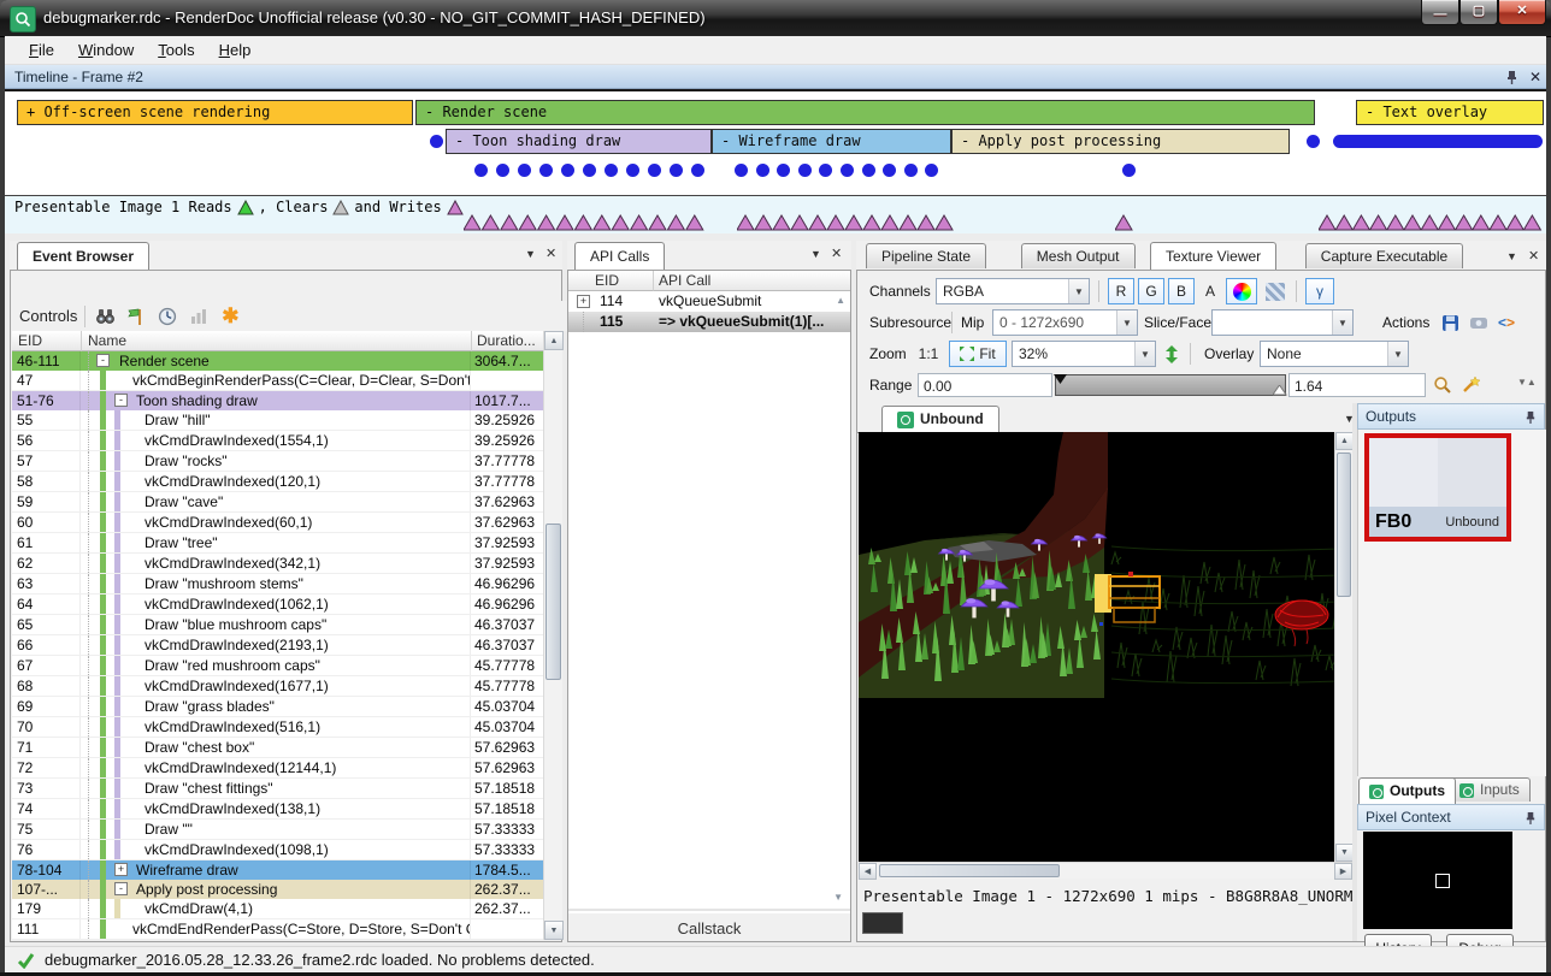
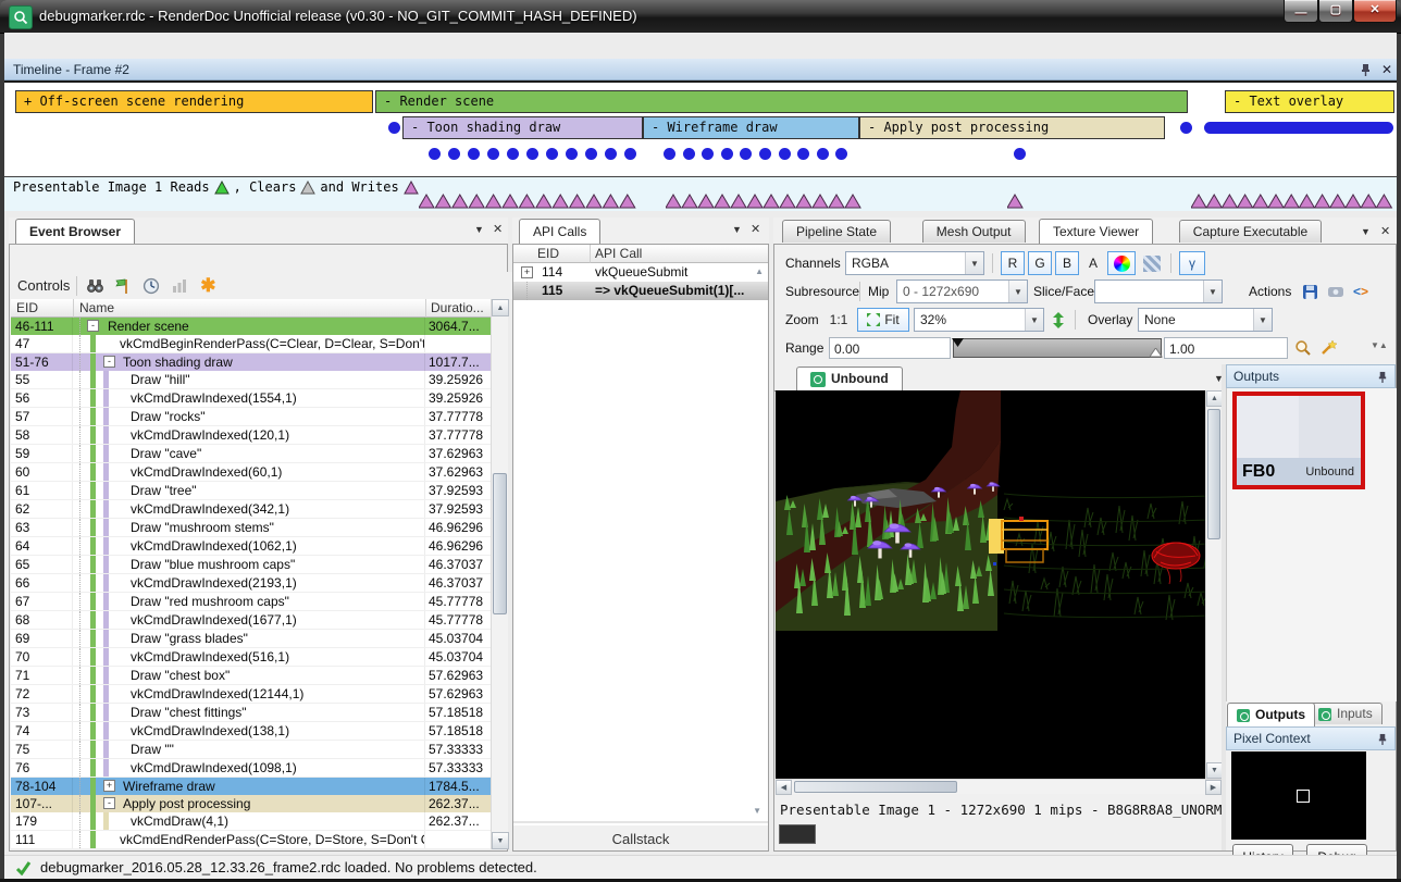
  debugmarker.rdc - RenderDoc Unofficial release (v0.30 - NO_GIT_COMMIT_HASH_DEFINED)
  —
  ▢
  ✕
- File
- Window
- Tools
- Help
  Timeline - Frame #2
  ✕
  + Off-screen scene rendering
  - Render scene
  - Text overlay
  - Toon shading draw
  - Wireframe draw
  - Apply post processing
  Presentable Image 1 Reads
  , Clears
  and Writes
  Event Browser
  ▼
  ✕
  Controls
  ✱
  EID
  Name
  Duratio...
  46-111
  -
  Render scene
  3064.7...
  47
  vkCmdBeginRenderPass(C=Clear, D=Clear, S=Don't
  51-76
  -
  Toon shading draw
  1017.7...
  55
  Draw "hill"
  39.25926
  56
  vkCmdDrawIndexed(1554,1)
  39.25926
  57
  Draw "rocks"
  37.77778
  58
  vkCmdDrawIndexed(120,1)
  37.77778
  59
  Draw "cave"
  37.62963
  60
  vkCmdDrawIndexed(60,1)
  37.62963
  61
  Draw "tree"
  37.92593
  62
  vkCmdDrawIndexed(342,1)
  37.92593
  63
  Draw "mushroom stems"
  46.96296
  64
  vkCmdDrawIndexed(1062,1)
  46.96296
  65
  Draw "blue mushroom caps"
  46.37037
  66
  vkCmdDrawIndexed(2193,1)
  46.37037
  67
  Draw "red mushroom caps"
  45.77778
  68
  vkCmdDrawIndexed(1677,1)
  45.77778
  69
  Draw "grass blades"
  45.03704
  70
  vkCmdDrawIndexed(516,1)
  45.03704
  71
  Draw "chest box"
  57.62963
  72
  vkCmdDrawIndexed(12144,1)
  57.62963
  73
  Draw "chest fittings"
  57.18518
  74
  vkCmdDrawIndexed(138,1)
  57.18518
  75
  Draw ""
  57.33333
  76
  vkCmdDrawIndexed(1098,1)
  57.33333
  78-104
  +
  Wireframe draw
  1784.5...
  107-...
  -
  Apply post processing
  262.37...
  179
  vkCmdDraw(4,1)
  262.37...
  111
  vkCmdEndRenderPass(C=Store, D=Store, S=Don't
  API Calls
  ▼
  ✕
  EID
  API Call
  114
  +
  vkQueueSubmit
  115
  => vkQueueSubmit(1)[...
  ▲
  ▼
  Callstack
  Pipeline State
  Mesh Output
  Texture Viewer
  Capture Executable
  ▼
  ✕
  Channels
  RGBA
  ▼
  R
  G
  B
  A
  γ
  Subresource
  Mip
  0 - 1272x690
  ▼
  Slice/Face
  ▼
  Actions
  <
  >
  Zoom
  1:1
  Fit
  32%
  ▼
  Overlay
  None
  ▼
  Range
  0.00
- 1.64
+ 1.00
  ▼▲
  Unbound
  ▼
  Presentable Image 1 - 1272x690 1 mips - B8G8R8A8_UNORM
  Outputs
  FB0
  Unbound
  Outputs
  Inputs
  Pixel Context
  debugmarker_2016.05.28_12.33.26_frame2.rdc loaded. No problems detected.
